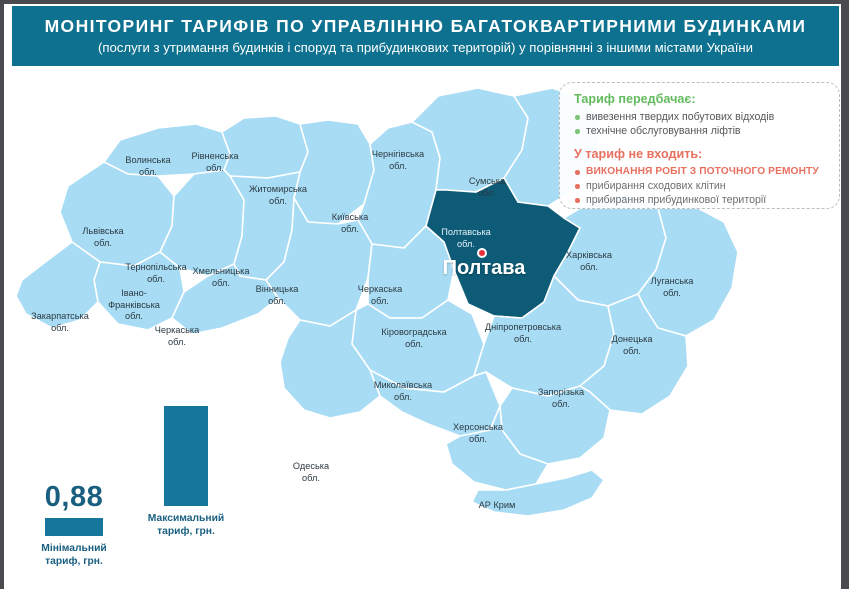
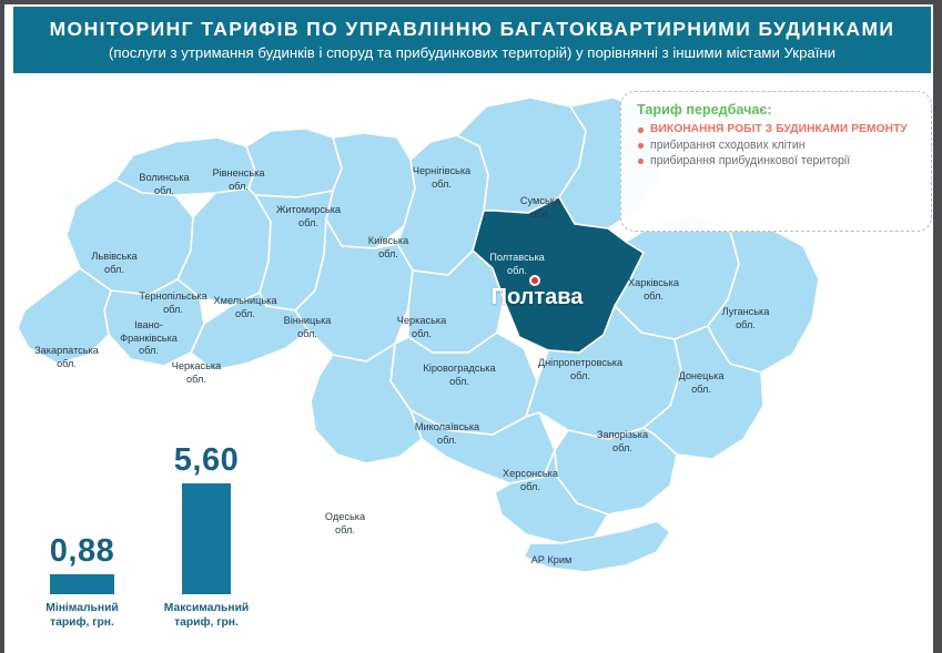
  МОНІТОРИНГ ТАРИФІВ ПО УПРАВЛІННЮ БАГАТОКВАРТИРНИМИ БУДИНКАМИ
  (послуги з утримання будинків і споруд та прибудинкових територій) у порівнянні з іншими містами України
  Волинська
  обл.
  Рівненська
  обл.
  Житомирська
  обл.
  Чернігівська
  обл.
  Сумська
  обл.
  Київська
  обл.
  Львівська
  обл.
  Тернопільська
  обл.
  Хмельницька
  обл.
  Вінницька
  обл.
  Івано-
  Франківська
  обл.
  Закарпатська
  обл.
  Черкаська
  обл.
  Черкаська
  обл.
  Кіровоградська
  обл.
  Полтавська
  обл.
  Харківська
  обл.
  Луганська
  обл.
  Дніпропетровська
  обл.
  Донецька
  обл.
  Запорізька
  обл.
  Миколаївська
  обл.
  Херсонська
  обл.
  Одеська
  обл.
  АР Крим
  Полтава
  Тариф передбачає:
- вивезення твердих побутових відходів
- технічне обслуговування ліфтів
- У тариф не входить:
- ВИКОНАННЯ РОБІТ З ПОТОЧНОГО РЕМОНТУ
+ ВИКОНАННЯ РОБІТ З БУДИНКАМИ РЕМОНТУ
  прибирання сходових клітин
  прибирання прибудинкової території
  0,88
  Мінімальний
  тариф, грн.
+ 5,60
  Максимальний
  тариф, грн.
